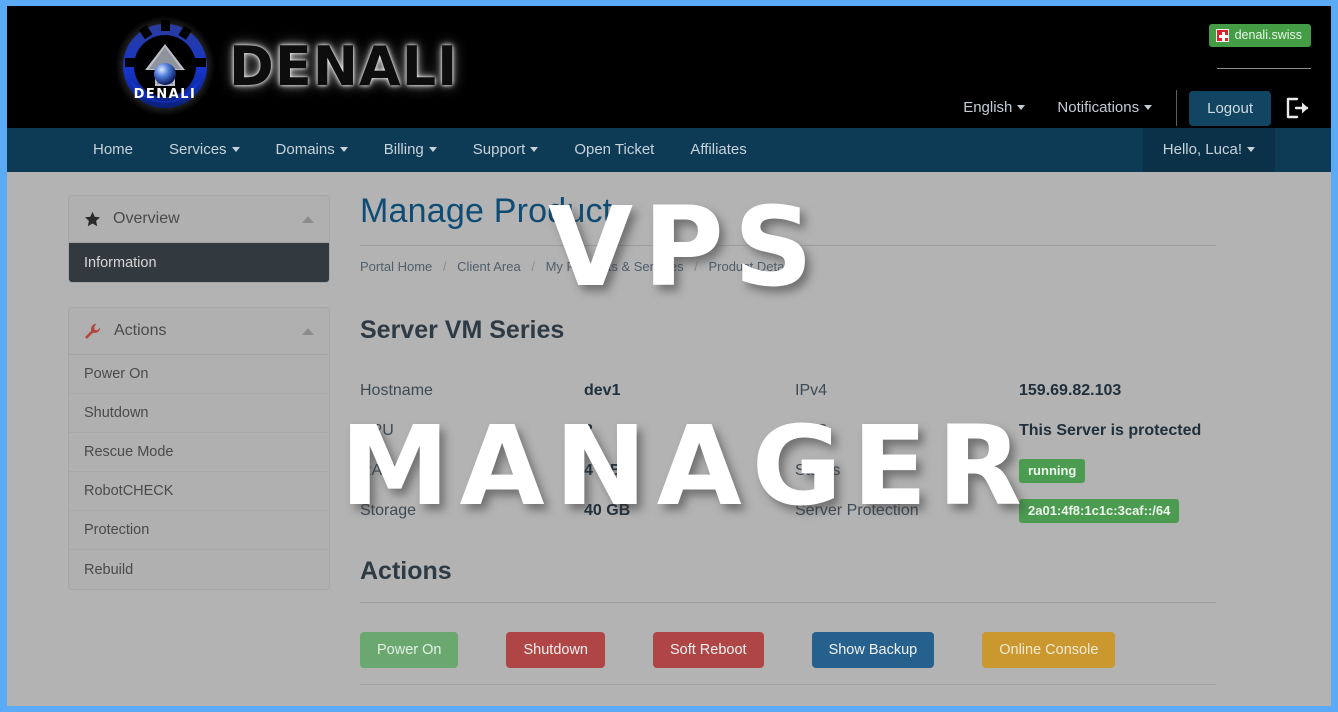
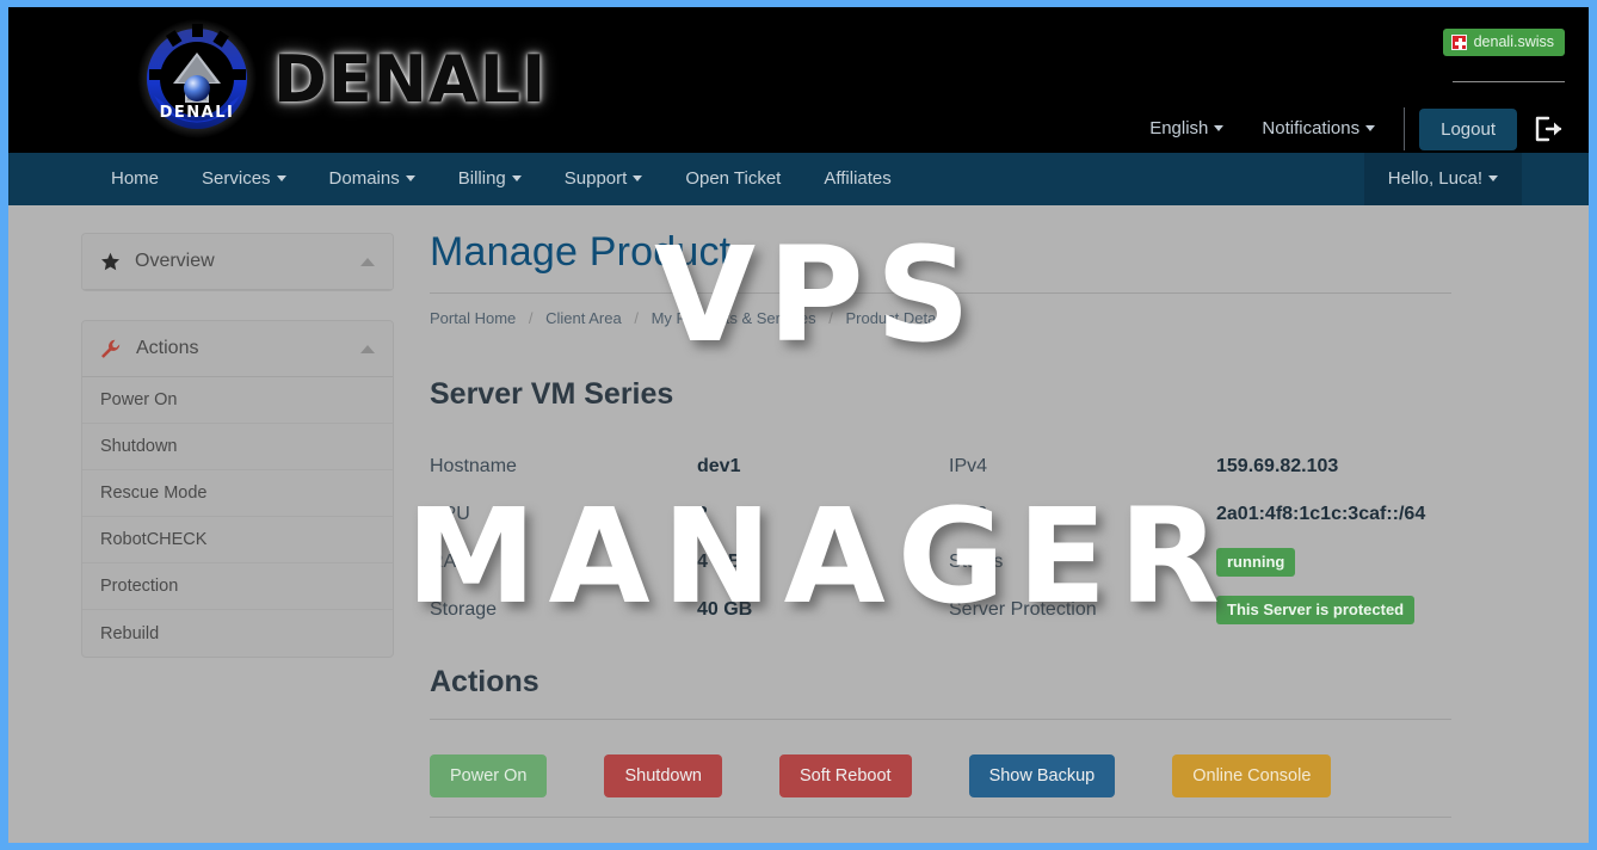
  DENALI
  DENALI
  denali.swiss
  English
  Notifications
  Logout
  Home
  Services
  Domains
  Billing
  Support
  Open Ticket
  Affiliates
  Hello, Luca!
  Overview
- Information
  Actions
  Power On
  Shutdown
  Rescue Mode
  RobotCHECK
  Protection
  Rebuild
  Manage Product
  Portal Home / Client Area / My Products & Services / Product Details
  Server VM Series
  Hostname
  dev1
  CPU
  2
  RAM
  4 GB
  Storage
  40 GB
  IPv4
  159.69.82.103
  IPv6
- This Server is protected
+ 2a01:4f8:1c1c:3caf::/64
  Status
  running
  Server Protection
- 2a01:4f8:1c1c:3caf::/64
+ This Server is protected
  Actions
  Power On
  Shutdown
  Soft Reboot
  Show Backup
  Online Console
  VPS
  MANAGER
